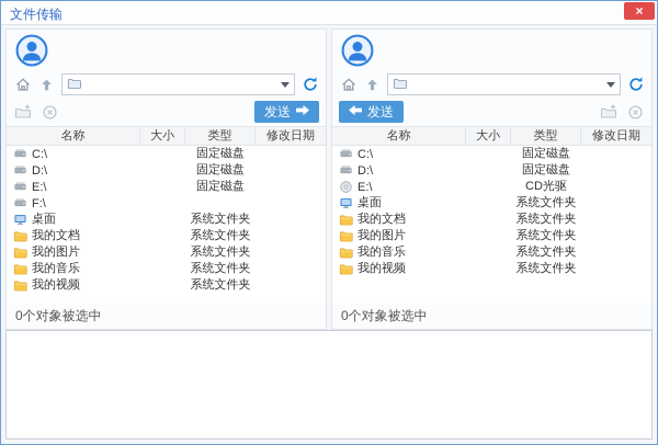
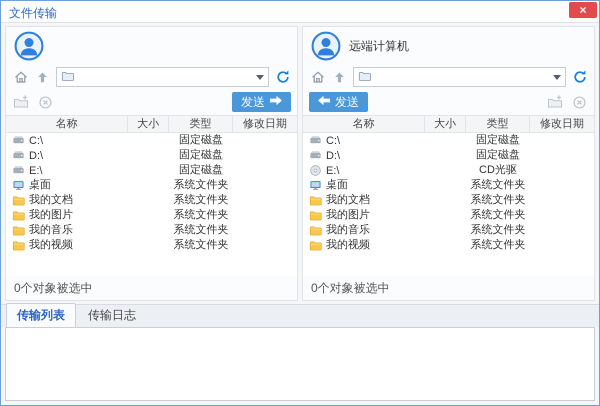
  文件传输
  ×
  发送
  名称
  大小
  类型
  修改日期
  C:\
  固定磁盘
  D:\
  固定磁盘
  E:\
  固定磁盘
- F:\
  桌面
  系统文件夹
  我的文档
  系统文件夹
  我的图片
  系统文件夹
  我的音乐
  系统文件夹
  我的视频
  系统文件夹
  0个对象被选中
+ 远端计算机
  发送
  名称
  大小
  类型
  修改日期
  C:\
  固定磁盘
  D:\
  固定磁盘
  E:\
  CD光驱
  桌面
  系统文件夹
  我的文档
  系统文件夹
  我的图片
  系统文件夹
  我的音乐
  系统文件夹
  我的视频
  系统文件夹
  0个对象被选中
+ 传输列表
+ 传输日志
